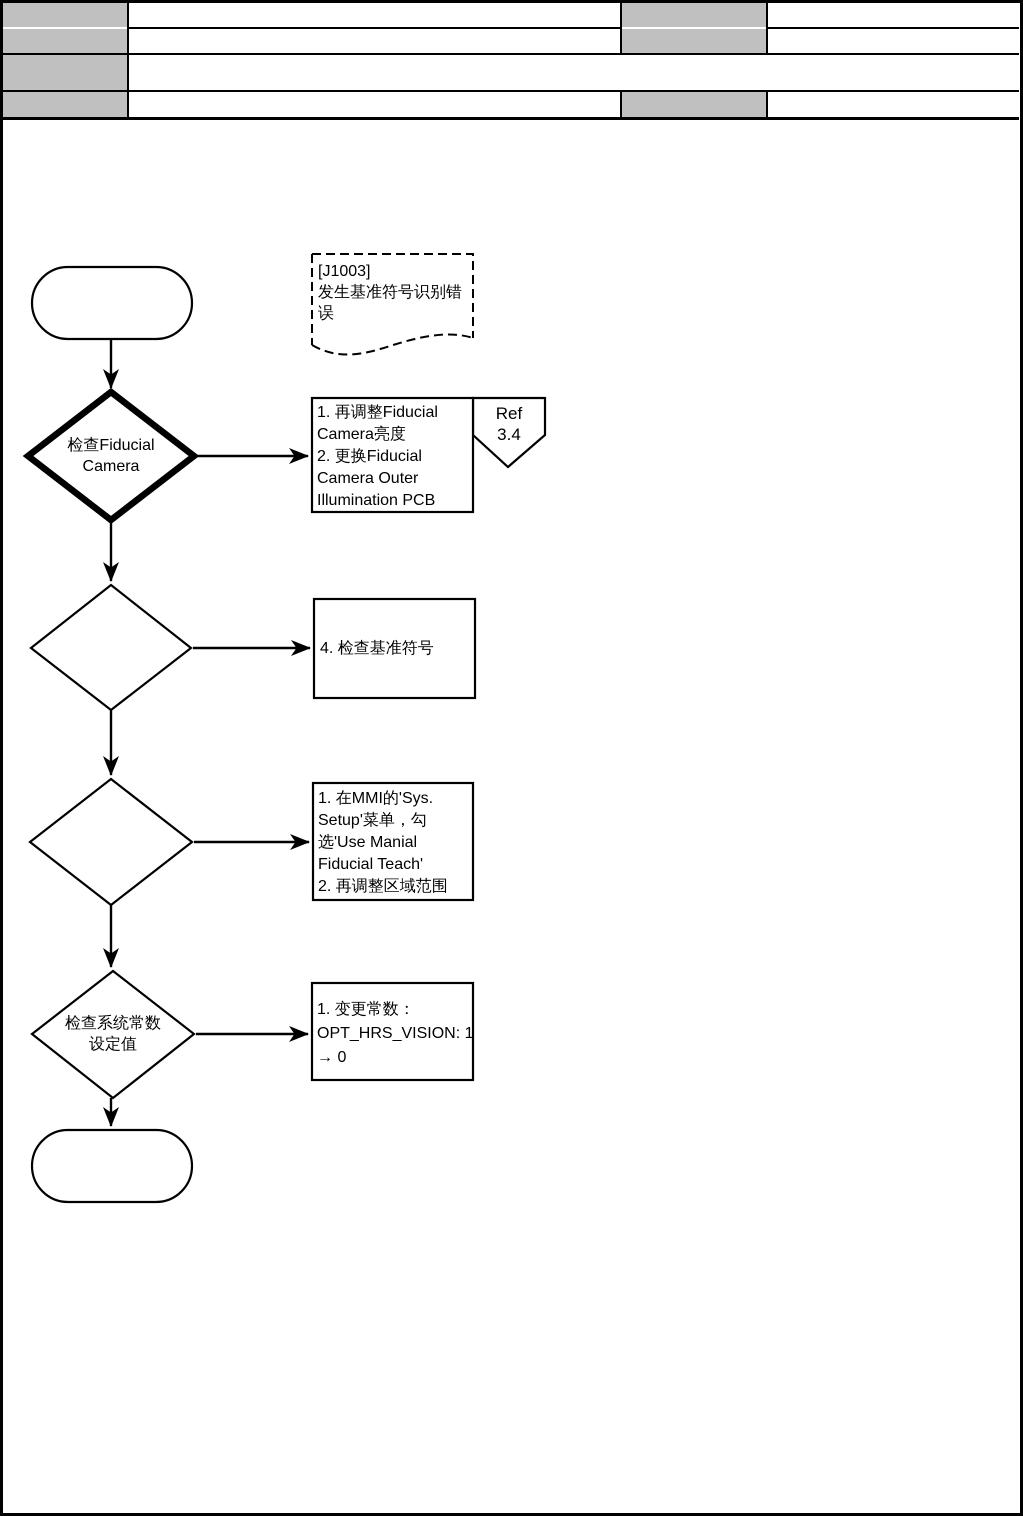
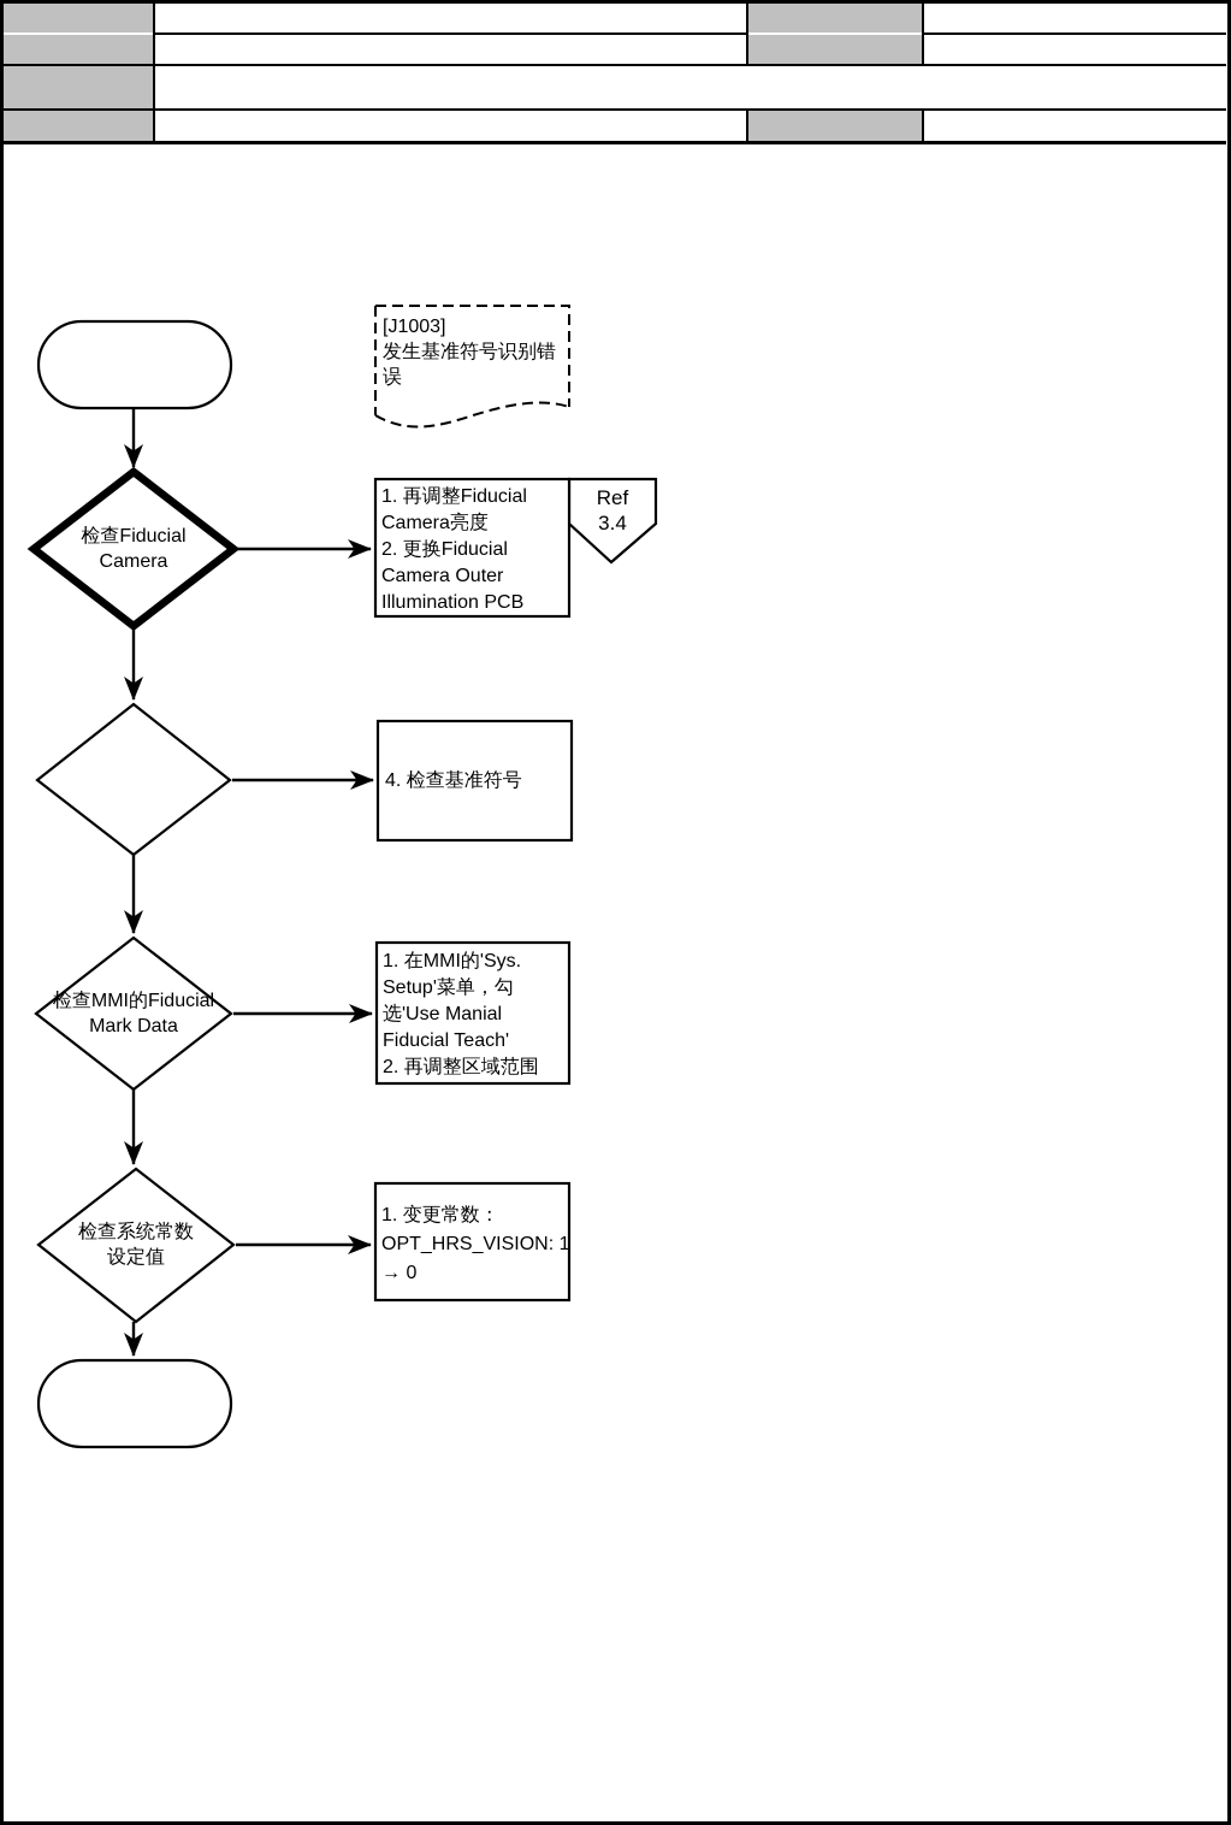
  [J1003]
  发生基准符号识别错
  误
  检查Fiducial
  Camera
  1. 再调整Fiducial
  Camera亮度
  2. 更换Fiducial
  Camera Outer
  Illumination PCB
  Ref
  3.4
  4. 检查基准符号
+ 检查MMI的Fiducial
+ Mark Data
  1. 在MMI的'Sys.
  Setup'菜单，勾
  选'Use Manial
  Fiducial Teach'
  2. 再调整区域范围
  检查系统常数
  设定值
  1. 变更常数：
  OPT_HRS_VISION: 1
  → 0
